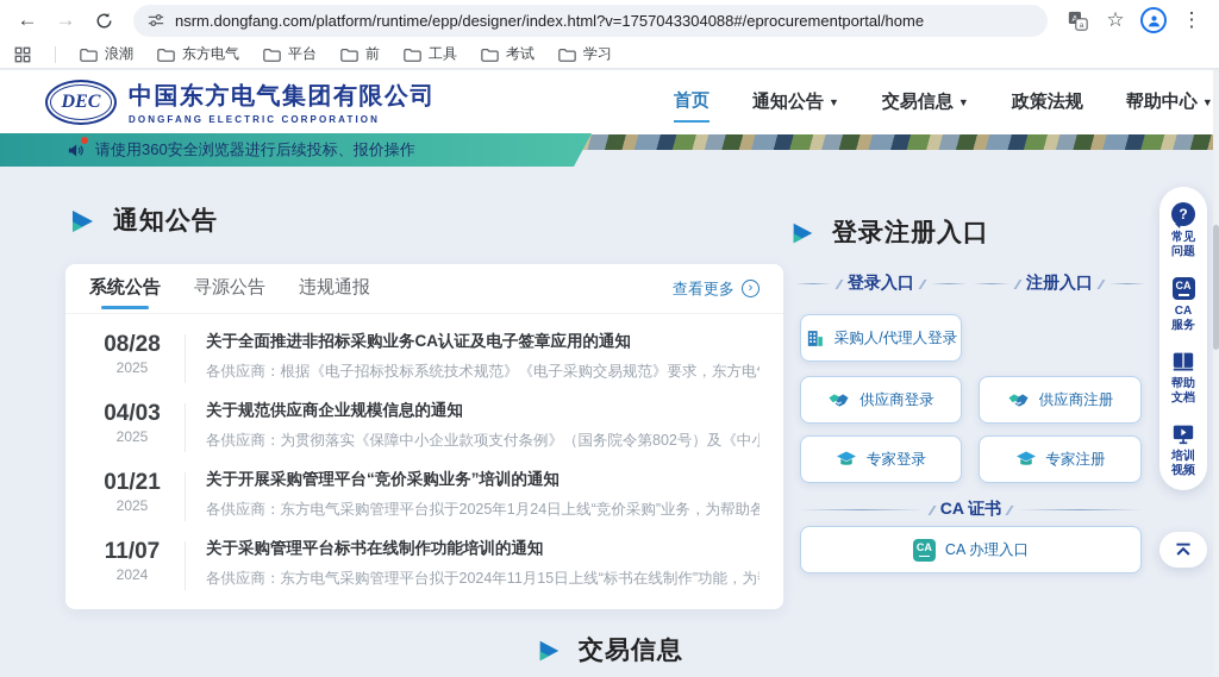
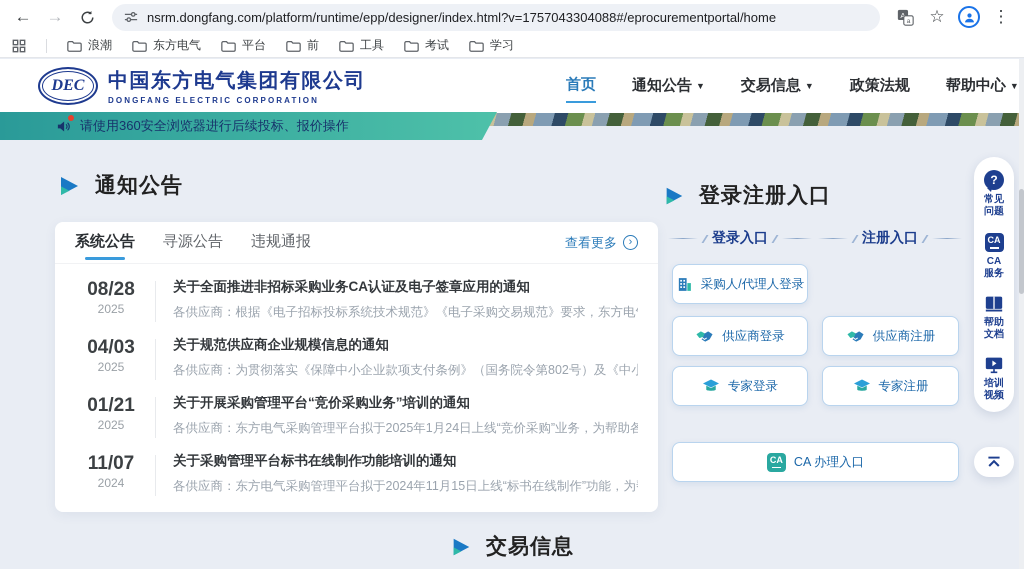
  ←
  →
  nsrm.dongfang.com/platform/runtime/epp/designer/index.html?v=1757043304088#/eprocurementportal/home
  A
  ☆
  ⋮
  浪潮
  东方电气
  平台
  前
  工具
  考试
  学习
  DEC
  中国东方电气集团有限公司
  DONGFANG ELECTRIC CORPORATION
  首页
  通知公告
  ▼
  交易信息
  ▼
  政策法规
  帮助中心
  ▼
  请使用360安全浏览器进行后续投标、报价操作
  通知公告
  系统公告
  寻源公告
  违规通报
  查看更多
  ›
  08/28
  2025
  关于全面推进非招标采购业务CA认证及电子签章应用的通知
  各供应商：根据《电子招标投标系统技术规范》《电子采购交易规范》要求，东方电
  04/03
  2025
  关于规范供应商企业规模信息的通知
  各供应商：为贯彻落实《保障中小企业款项支付条例》（国务院令第802号）及《中小
  01/21
  2025
  关于开展采购管理平台“竞价采购业务”培训的通知
  各供应商：东方电气采购管理平台拟于2025年1月24日上线“竞价采购”业务，为帮助各
  11/07
  2024
  关于采购管理平台标书在线制作功能培训的通知
  各供应商：东方电气采购管理平台拟于2024年11月15日上线“标书在线制作”功能，为
  登录注册入口
  登录入口
  注册入口
  采购人/代理人登录
  供应商登录
  专家登录
  供应商注册
  专家注册
- CA 证书
  CA
  CA 办理入口
  ?
  常见
  问题
  CA
  CA
  服务
  帮助
  文档
  培训
  视频
  交易信息
